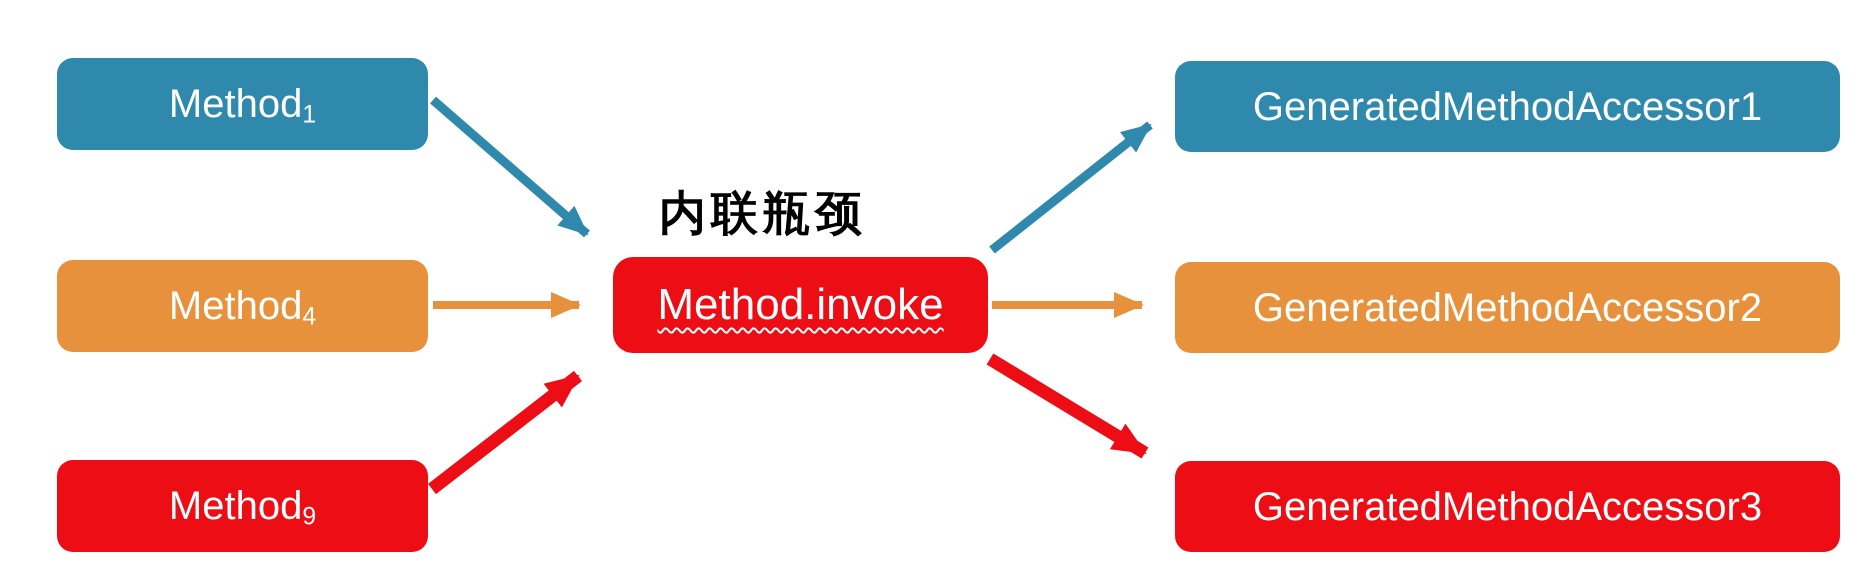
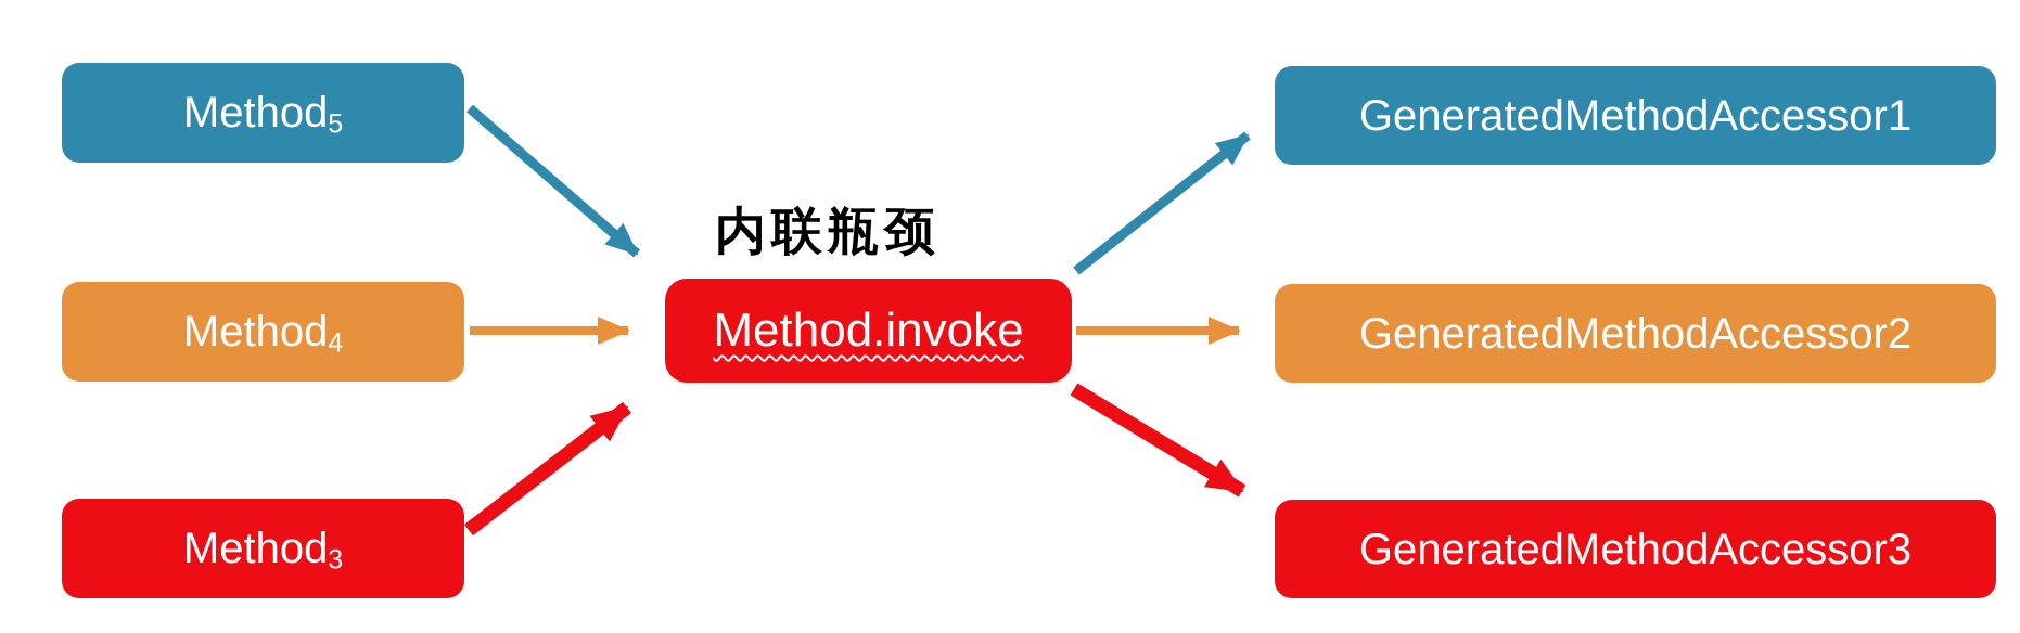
- Method1
+ Method5
  Method4
- Method9
+ Method3
  内联瓶颈
  Method.invoke
  GeneratedMethodAccessor1
  GeneratedMethodAccessor2
  GeneratedMethodAccessor3
